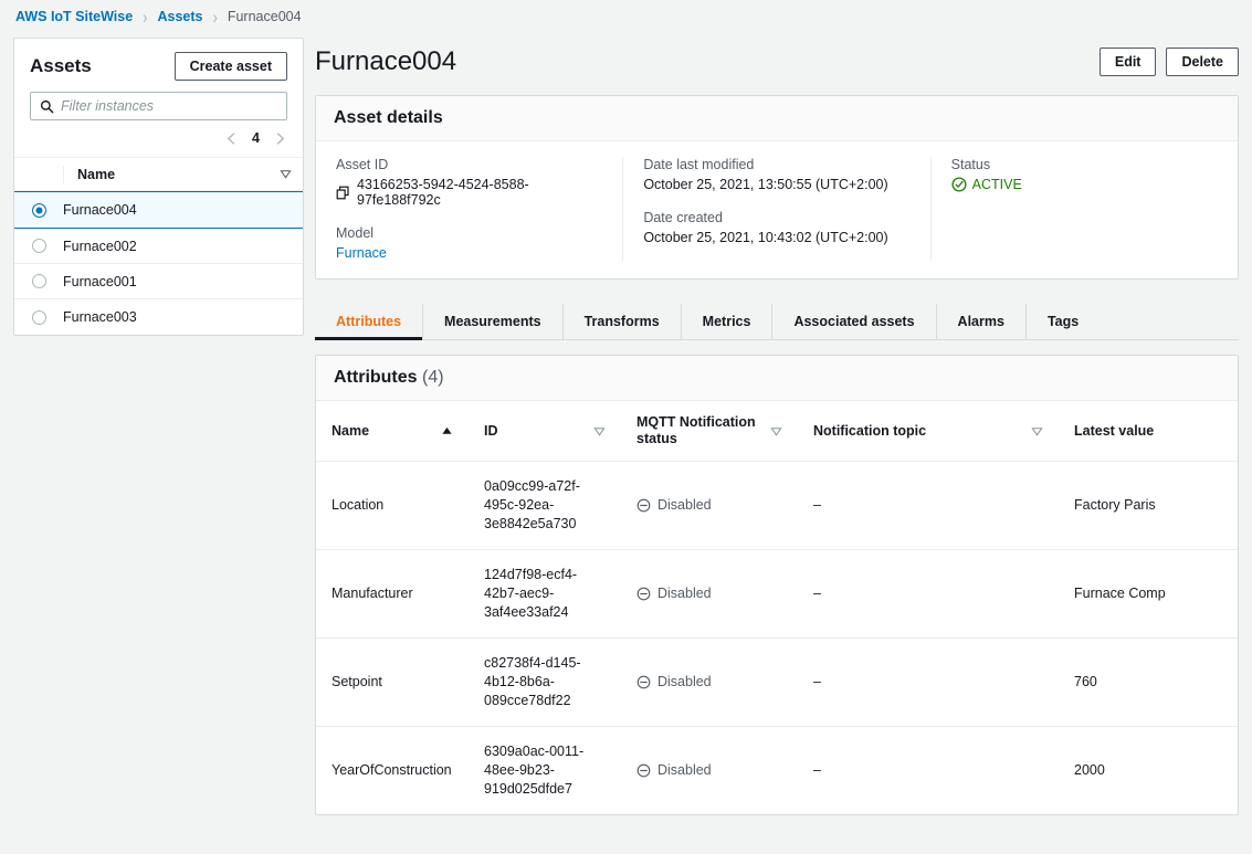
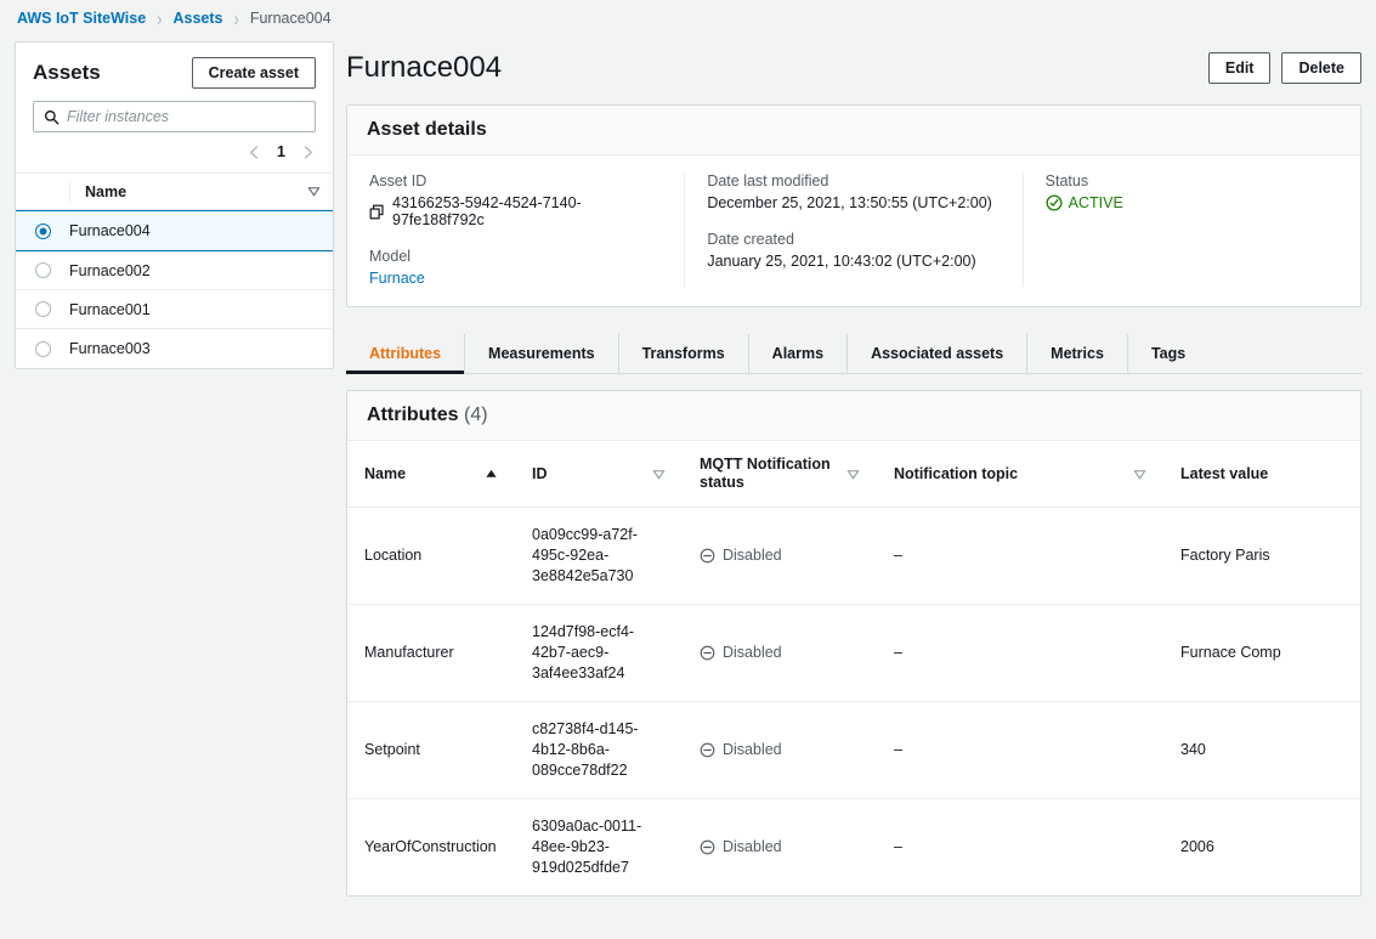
  AWS IoT SiteWise
  ›
  Assets
  ›
  Furnace004
  Assets
  Create asset
  Filter instances
- 4
+ 1
  Name
  Furnace004
  Furnace002
  Furnace001
  Furnace003
  Furnace004
  Edit
  Delete
  Asset details
  Asset ID
- 43166253-5942-4524-8588-97fe188f792c
+ 43166253-5942-4524-7140-97fe188f792c
  Model
  Furnace
  Date last modified
- October 25, 2021, 13:50:55 (UTC+2:00)
+ December 25, 2021, 13:50:55 (UTC+2:00)
  Date created
- October 25, 2021, 10:43:02 (UTC+2:00)
+ January 25, 2021, 10:43:02 (UTC+2:00)
  Status
  ACTIVE
  Attributes
  Measurements
  Transforms
- Metrics
+ Alarms
  Associated assets
- Alarms
+ Metrics
  Tags
  Attributes (4)
  Name	ID	MQTT Notification status	Notification topic	Latest value
  Location	0a09cc99-a72f-495c-92ea-3e8842e5a730	Disabled	–	Factory Paris
  Manufacturer	124d7f98-ecf4-42b7-aec9-3af4ee33af24	Disabled	–	Furnace Comp
- Setpoint	c82738f4-d145-4b12-8b6a-089cce78df22	Disabled	–	760
+ Setpoint	c82738f4-d145-4b12-8b6a-089cce78df22	Disabled	–	340
- YearOfConstruction	6309a0ac-0011-48ee-9b23-919d025dfde7	Disabled	–	2000
+ YearOfConstruction	6309a0ac-0011-48ee-9b23-919d025dfde7	Disabled	–	2006
